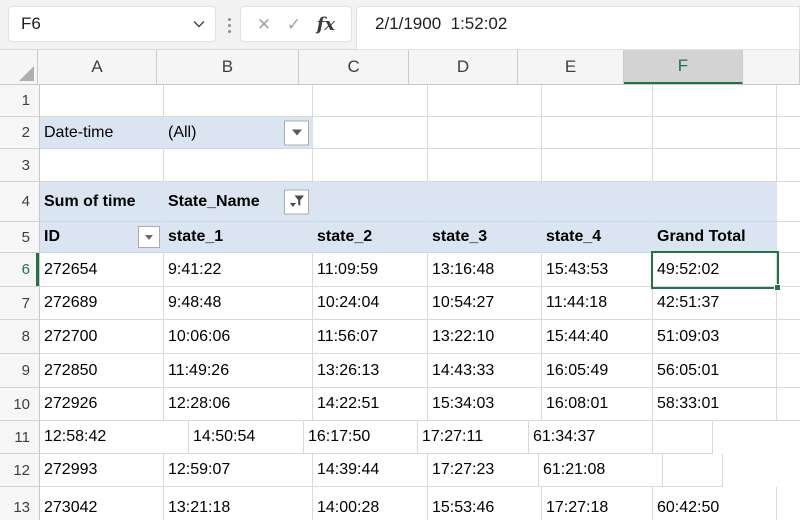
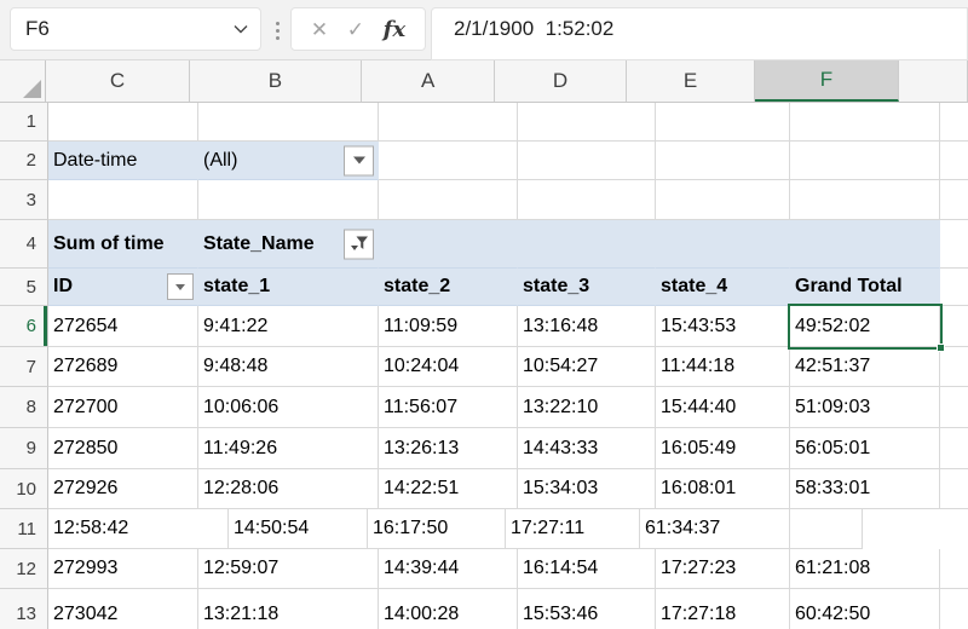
  F6
  ✕
  ✓
  fx
  2/1/1900 1:52:02
- A
+ C
  B
- C
+ A
  D
  E
  F
  1
  2
  Date-time
  (All)
  3
  4
  Sum of time
  State_Name
  5
  ID
  state_1
  state_2
  state_3
  state_4
  Grand Total
  6
  272654
  9:41:22
  11:09:59
  13:16:48
  15:43:53
  49:52:02
  7
  272689
  9:48:48
  10:24:04
  10:54:27
  11:44:18
  42:51:37
  8
  272700
  10:06:06
  11:56:07
  13:22:10
  15:44:40
  51:09:03
  9
  272850
  11:49:26
  13:26:13
  14:43:33
  16:05:49
  56:05:01
  10
  272926
  12:28:06
  14:22:51
  15:34:03
  16:08:01
  58:33:01
  11
  12:58:42
  14:50:54
  16:17:50
  17:27:11
  61:34:37
  12
  272993
  12:59:07
  14:39:44
+ 16:14:54
  17:27:23
  61:21:08
  13
  273042
  13:21:18
  14:00:28
  15:53:46
  17:27:18
  60:42:50
